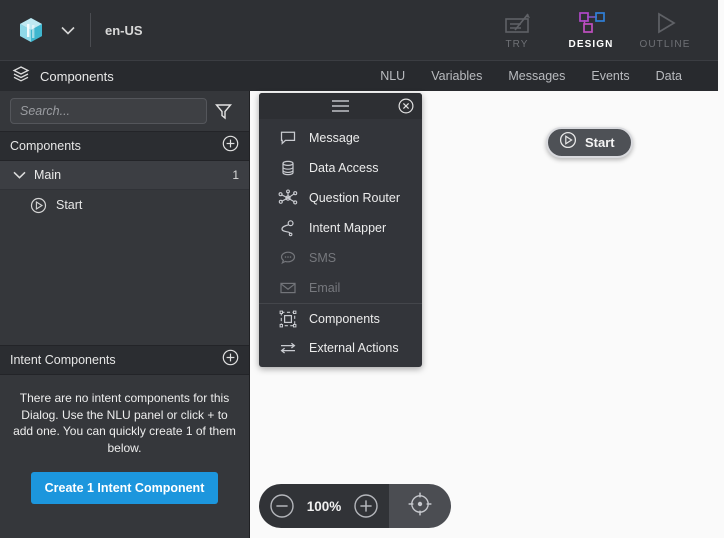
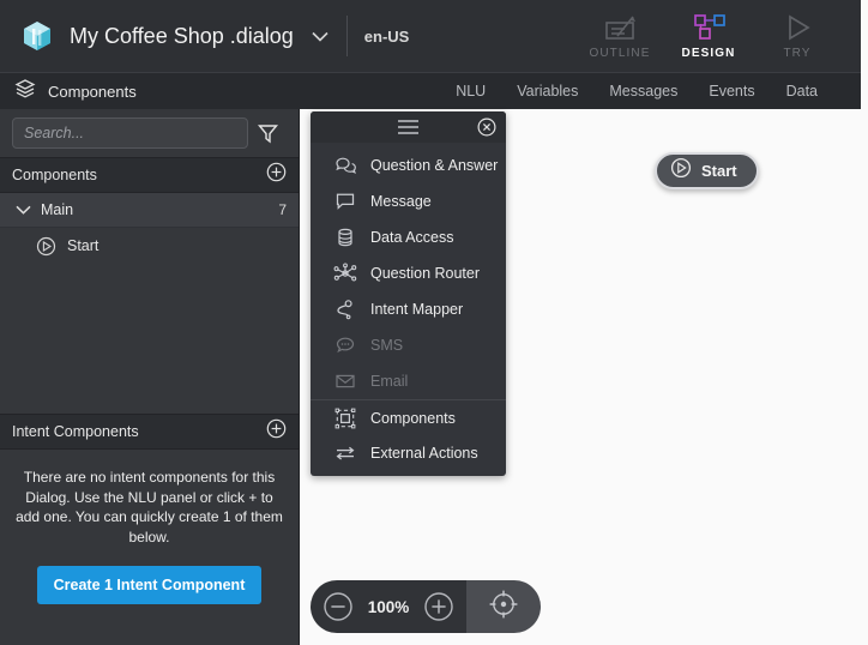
+ My Coffee Shop .dialog
  en-US
- TRY
+ OUTLINE
  DESIGN
- OUTLINE
+ TRY
  Components
  NLU
  Variables
  Messages
  Events
  Data
  Search...
  Components
  Main
- 1
+ 7
  Start
  Intent Components
  There are no intent components for this Dialog. Use the NLU panel or click + to add one. You can quickly create 1 of them below.
  Create 1 Intent Component
  Start
+ Question & Answer
  Message
  Data Access
  Question Router
  Intent Mapper
  SMS
  Email
  Components
  External Actions
  100%
